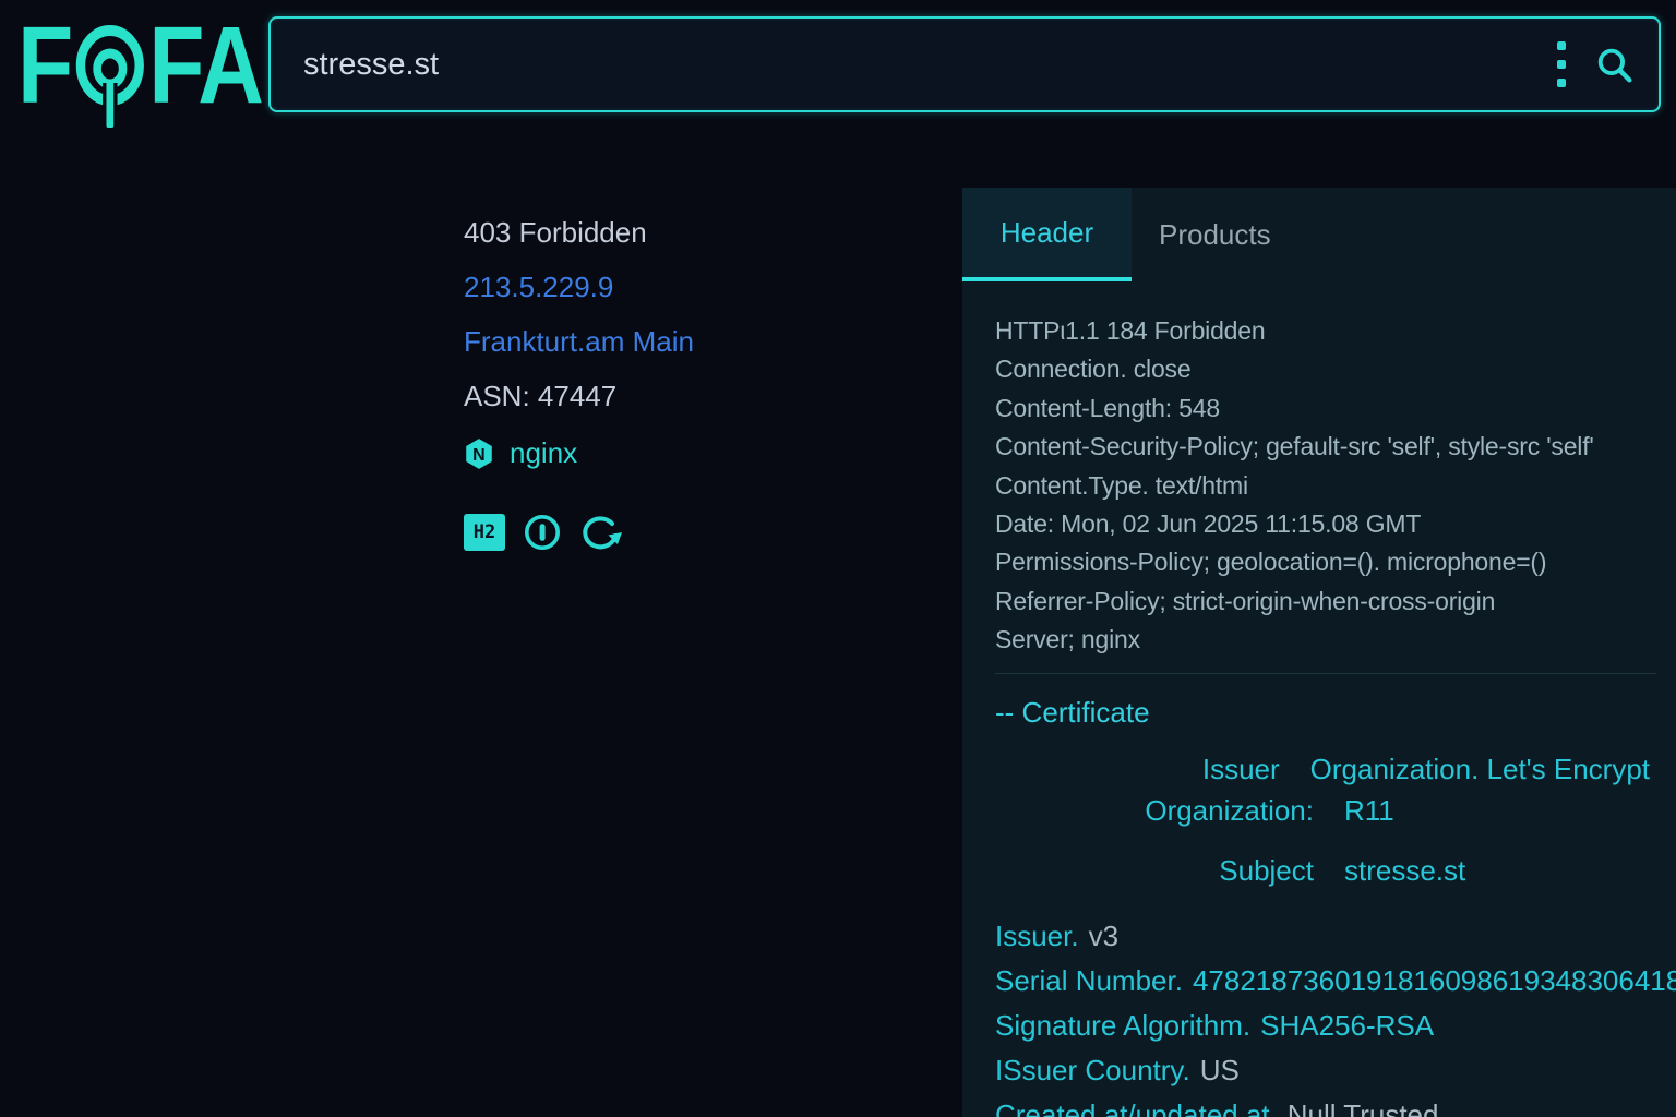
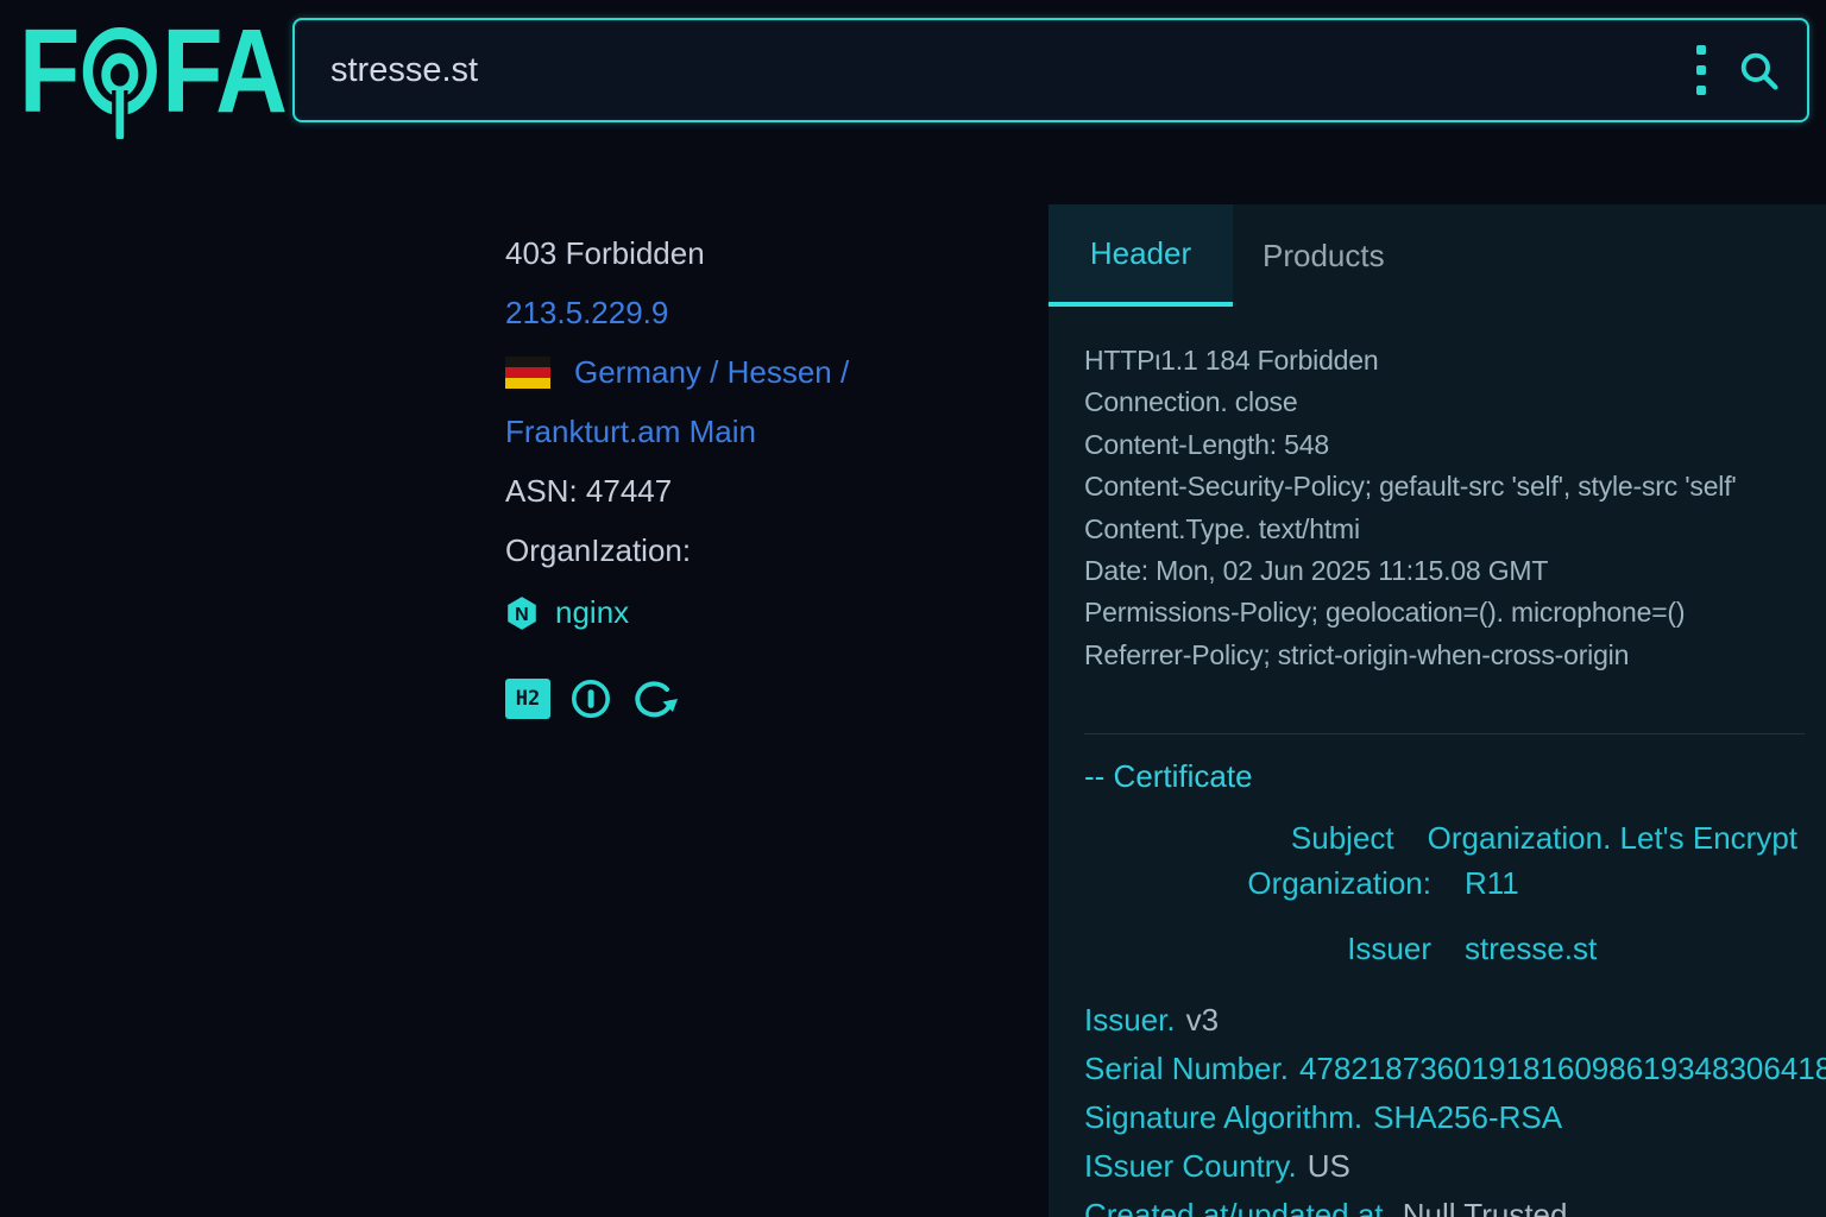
  F
  FA
  stresse.st
  403 Forbidden
  213.5.229.9
+ Germany / Hessen /
  Frankturt.am Main
  ASN: 47447
+ OrganIzation:
  N
  nginx
  H2
  Header
  Products
  HTTPι1.1 184 Forbidden
  Connection. close
  Content-Length: 548
  Content-Security-Policy; gefault-src 'self', style-src 'self'
  Content.Type. text/htmi
  Date: Mon, 02 Jun 2025 11:15.08 GMT
  Permissions-Policy; geolocation=(). microphone=()
  Referrer-Policy; strict-origin-when-cross-origin
- Server; nginx
  -- Certificate
- Issuer
+ Subject
  Organization. Let's Encrypt
  Organization:
  R11
- Subject
+ Issuer
  stresse.st
  Issuer. v3
  Serial Number. 4782187360191816098619348306418
  Signature Algorithm. SHA256-RSA
  ISsuer Country. US
  Created at/updated at. Null Trusted
